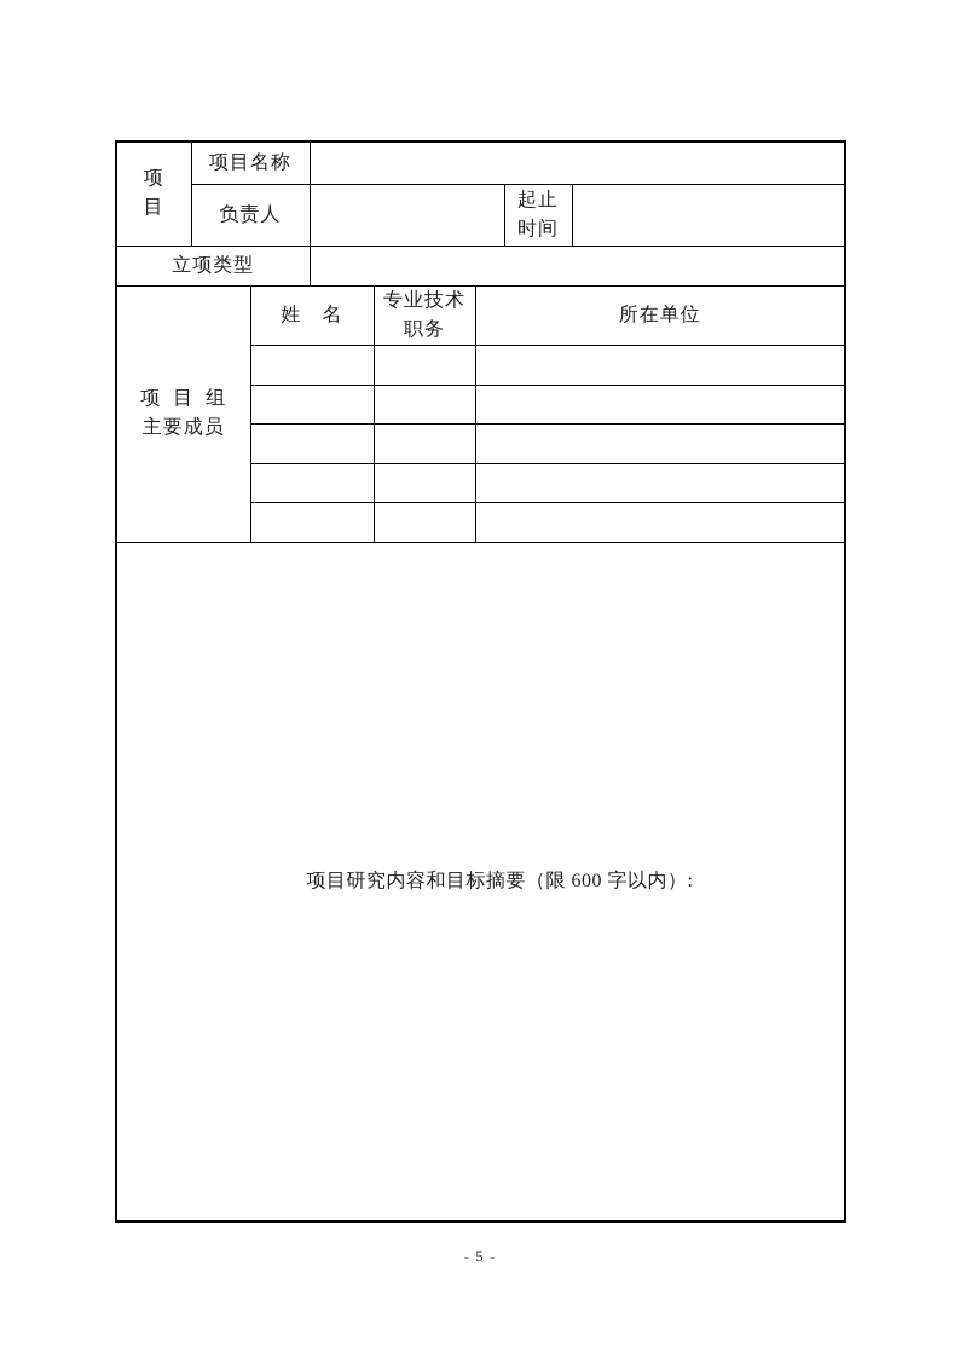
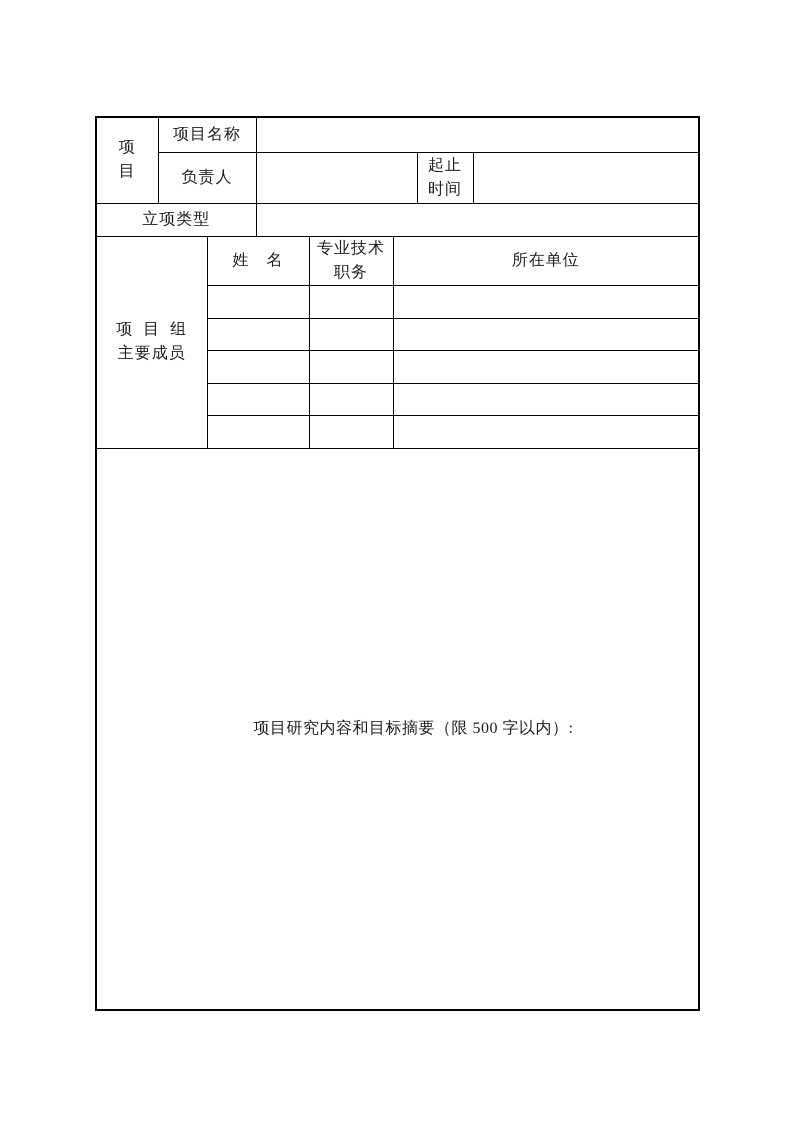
  项 目	项目名称
  负责人		起止 时间
  立项类型
  项 目 组 主要成员	姓 名	专业技术 职务	所在单位
- 项目研究内容和目标摘要（限 600 字以内）:
+ 项目研究内容和目标摘要（限 500 字以内）:
- - 5 -
